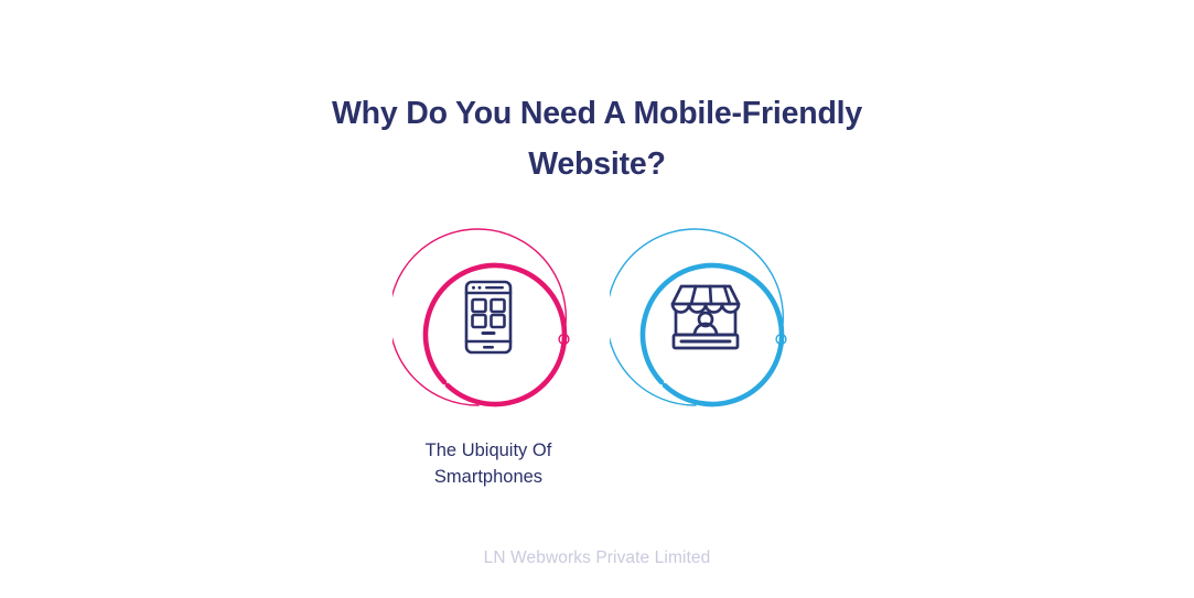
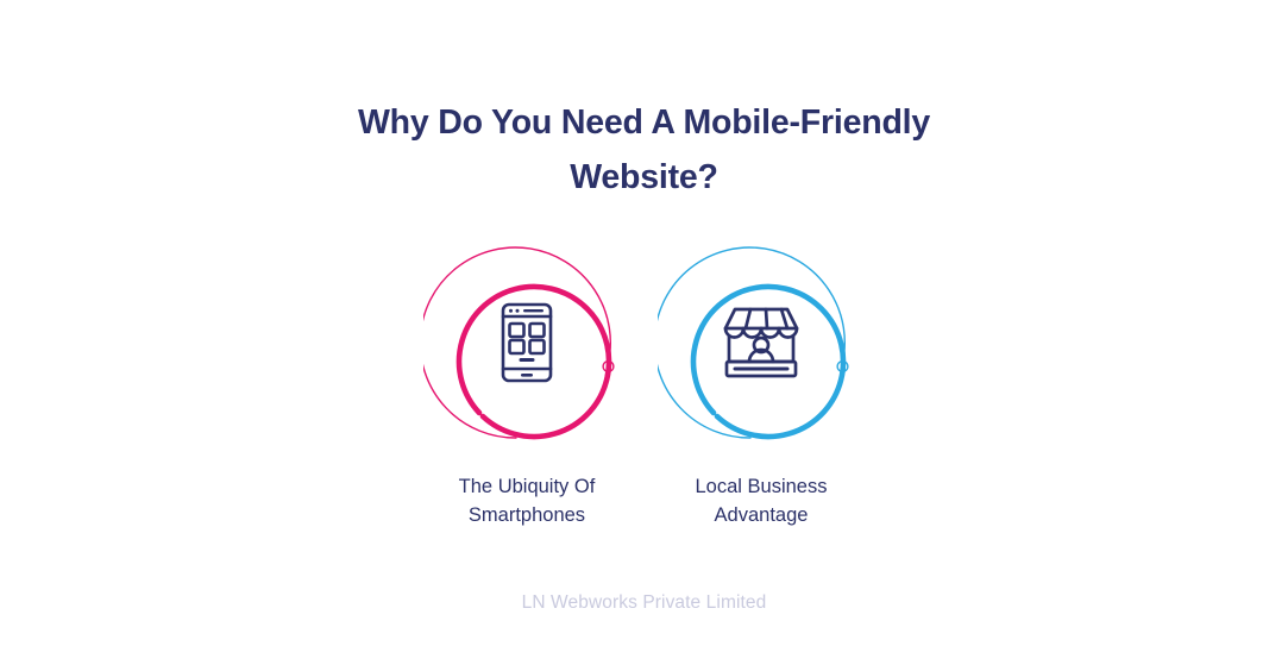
  Why Do You Need A Mobile-Friendly Website?
  The Ubiquity Of
  Smartphones
+ Local Business
+ Advantage
  LN Webworks Private Limited
